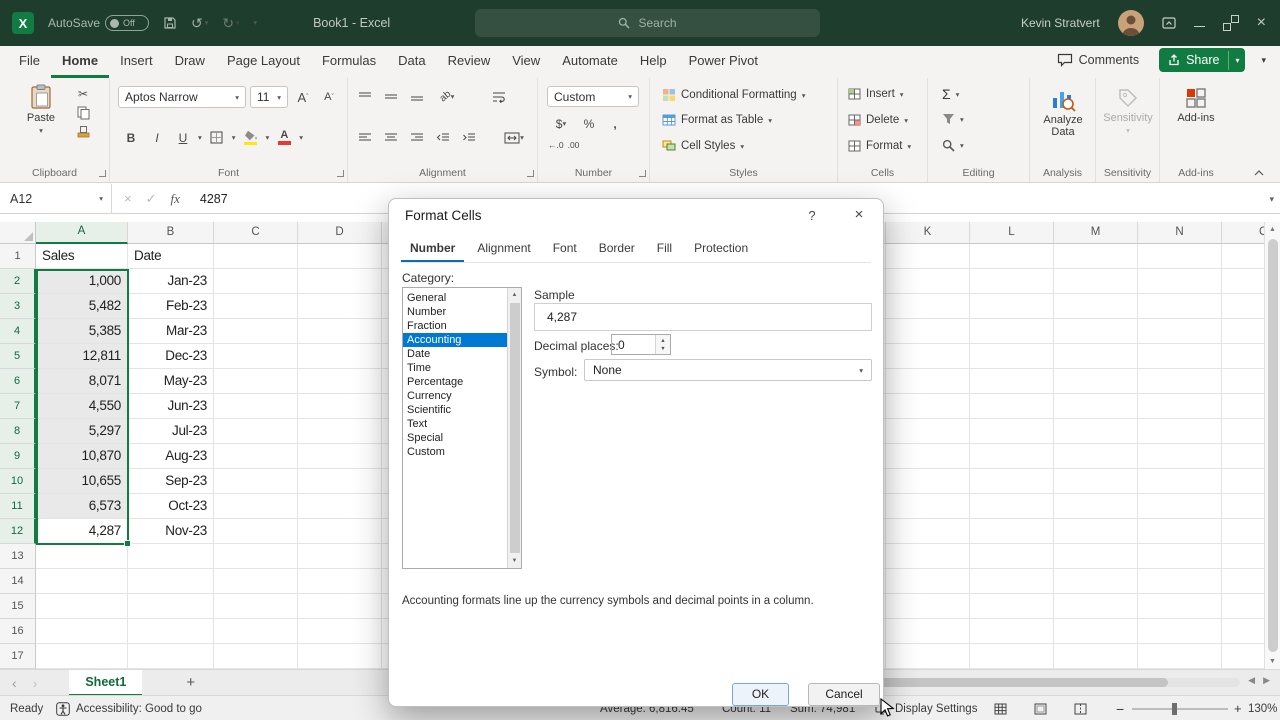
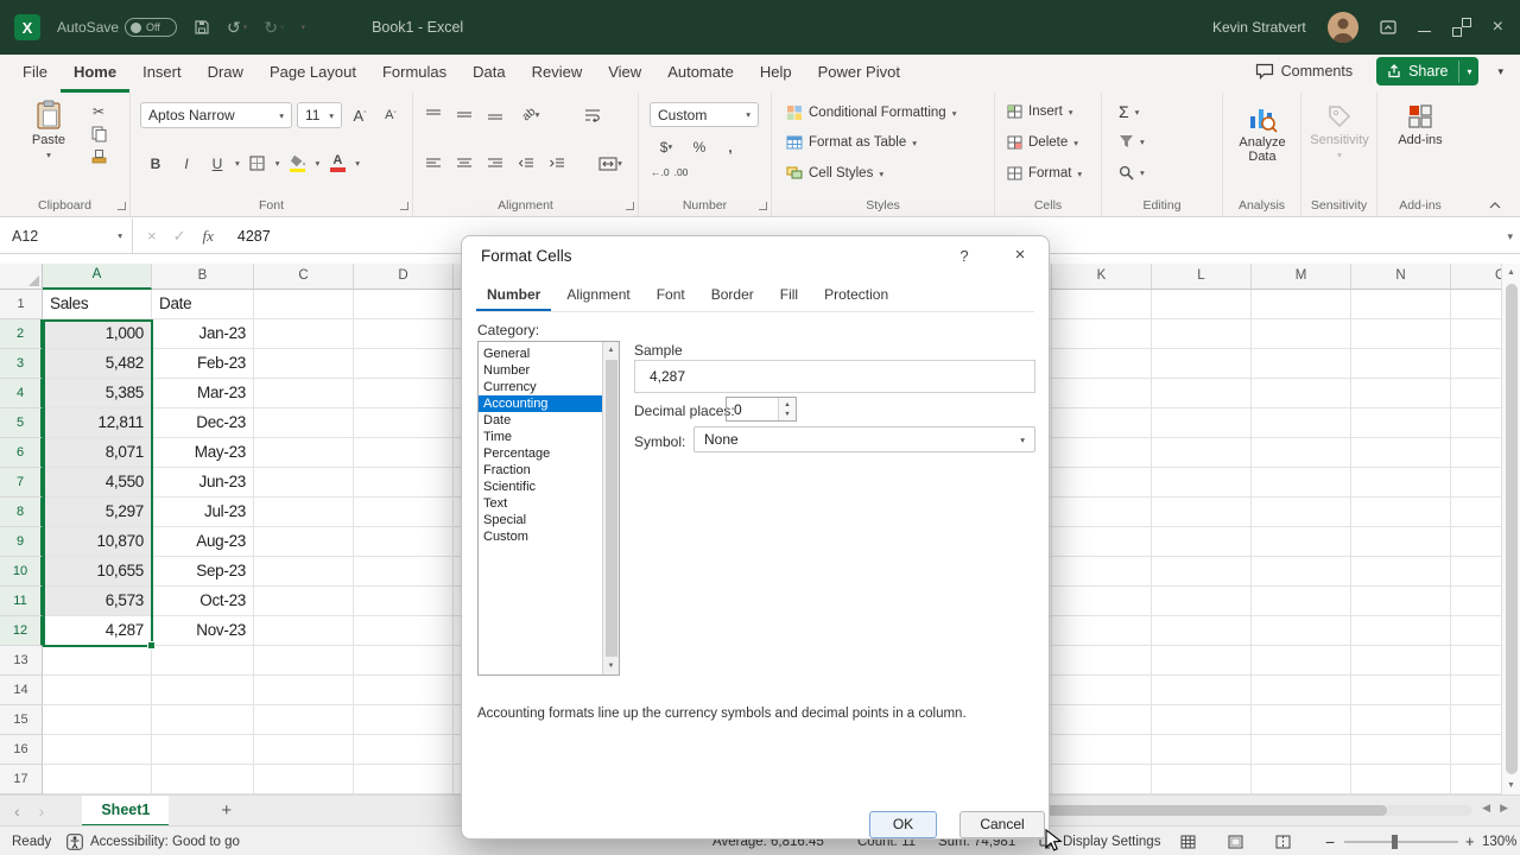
  X
  AutoSave
  Off
  ↺
  ↻
  Book1 - Excel
- Search
  Kevin Stratvert
  ×
  File
  Home
  Insert
  Draw
  Page Layout
  Formulas
  Data
  Review
  View
  Automate
  Help
  Power Pivot
  Comments
  Share
  ▾
  ▾
  Paste
  ▾
  ✂
  Clipboard
  Aptos Narrow
  ▾
  11
  ▾
  A
  A
  B
  I
  U
  ▾
  ▾
  ▾
  A
  ▾
  Font
  ▾
  ▾
  Alignment
  Custom
  ▾
  $
  ▾
  %
  ,
  ←.0
  .00
  Number
  Conditional Formatting
  ▾
  Format as Table
  ▾
  Cell Styles
  ▾
  Styles
  Insert
  ▾
  Delete
  ▾
  Format
  ▾
  Cells
  Σ
  ▾
  ▾
  ▾
  Editing
  Analyze Data
  Analysis
  Sensitivity
  ▾
  Sensitivity
  Add-ins
  Add-ins
  A12
  ▾
  ×
  ✓
  fx
  4287
  ▾
  A
  B
  C
  D
  K
  L
  M
  N
  1
  Sales
  Date
  2
  1,000
  Jan-23
  3
  5,482
  Feb-23
  4
  5,385
  Mar-23
  5
  12,811
  Dec-23
  6
  8,071
  May-23
  7
  4,550
  Jun-23
  8
  5,297
  Jul-23
  9
  10,870
  Aug-23
  10
  10,655
  Sep-23
  11
  6,573
  Oct-23
  12
  4,287
  Nov-23
  13
  14
  15
  16
  17
  ‹
  ›
  Sheet1
  +
  ◀
  ▶
  Ready
  Accessibility: Good to go
  Average: 6,816.45
  Count: 11
  Sum: 74,981
  Display Settings
  −
  +
  130%
  Format Cells
  ?
  ×
  Number
  Alignment
  Font
  Border
  Fill
  Protection
  Category:
  General
  Number
- Fraction
+ Currency
  Accounting
  Date
  Time
  Percentage
- Currency
+ Fraction
  Scientific
  Text
  Special
  Custom
  Sample
  4,287
  Decimal places:
  0
  Symbol:
  None
  ▾
  Accounting formats line up the currency symbols and decimal points in a column.
  OK
  Cancel
